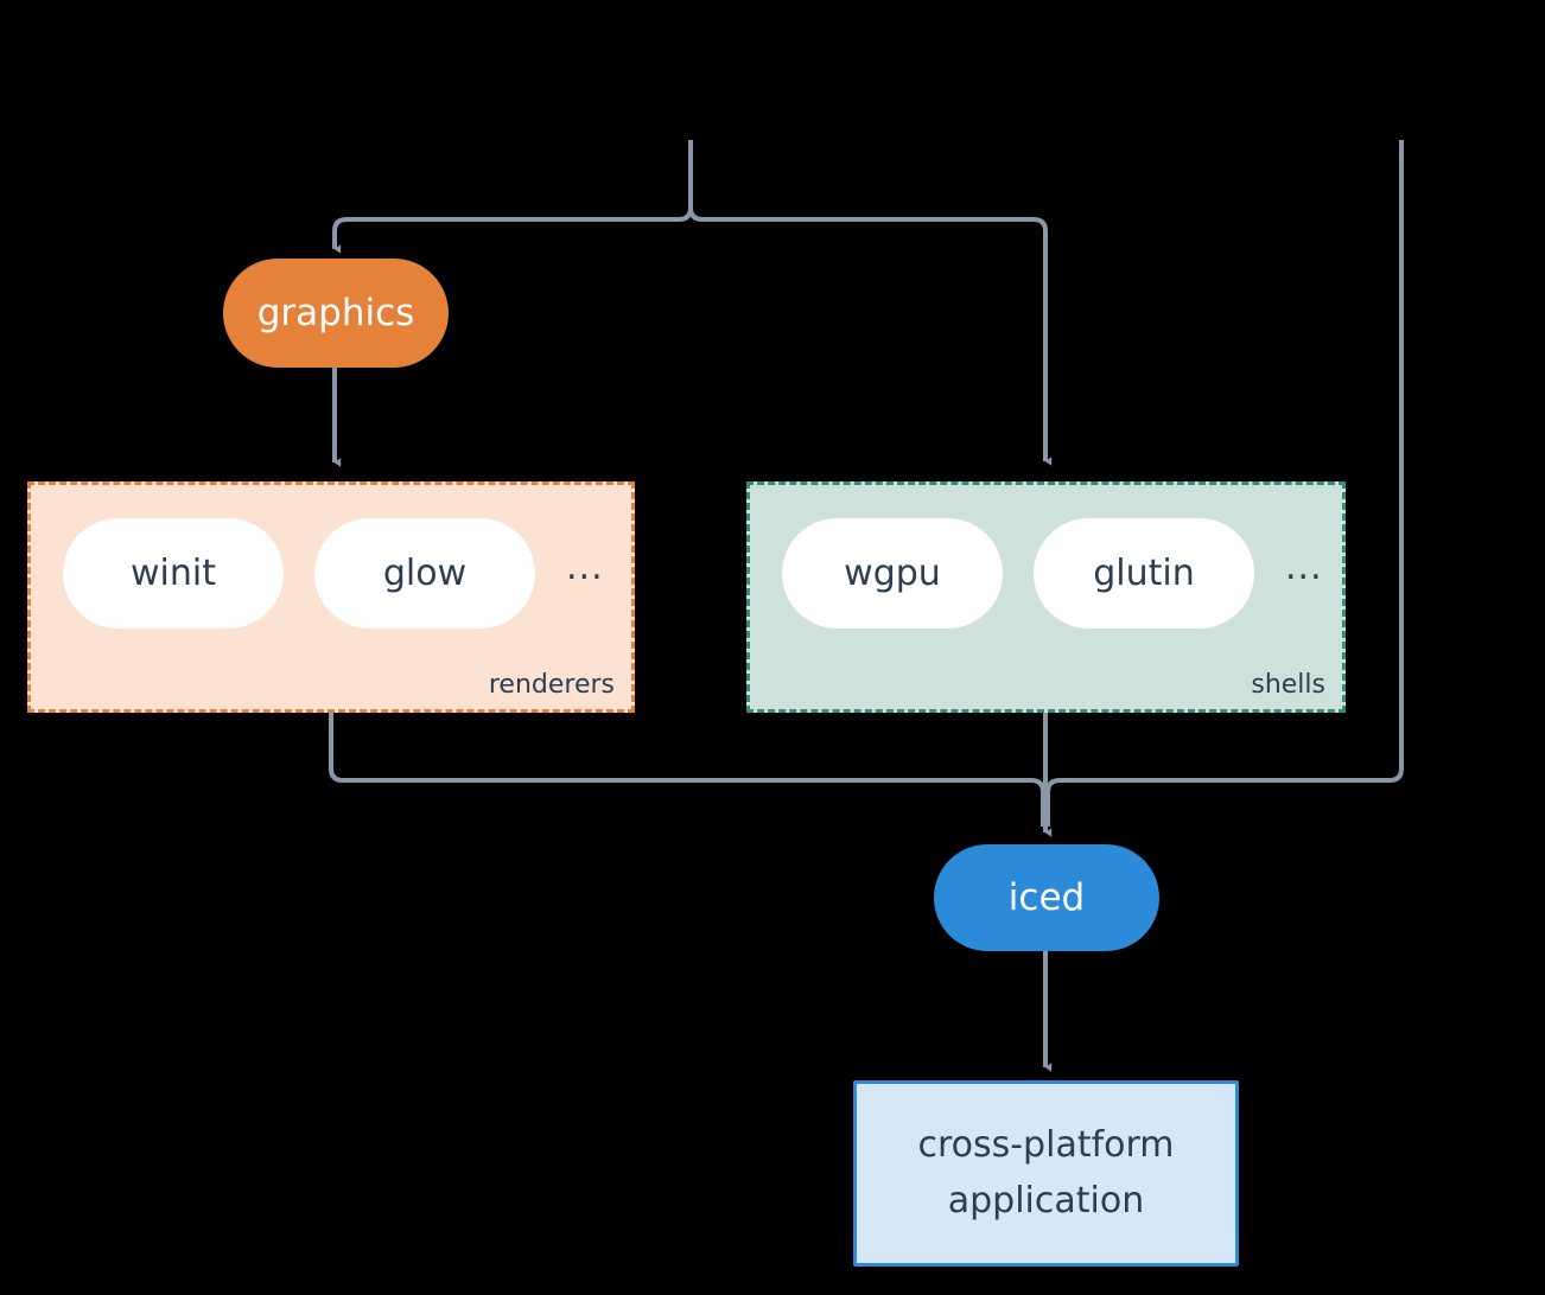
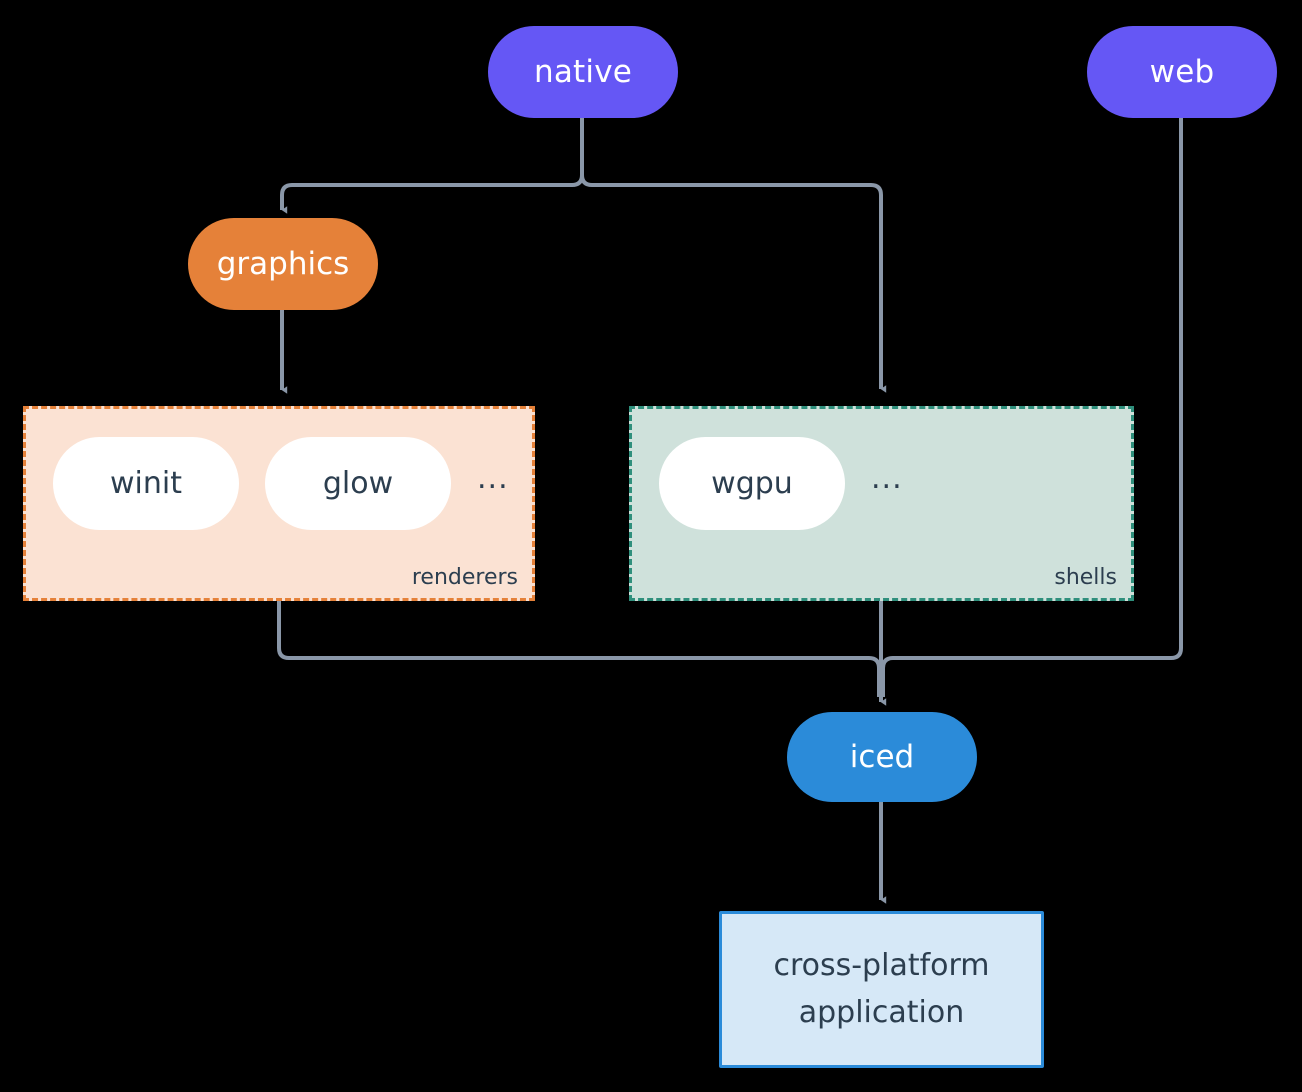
+ native
+ web
  graphics
  winit
  glow
  ...
  renderers
  wgpu
- glutin
  ...
  shells
  iced
  cross-platform
  application
